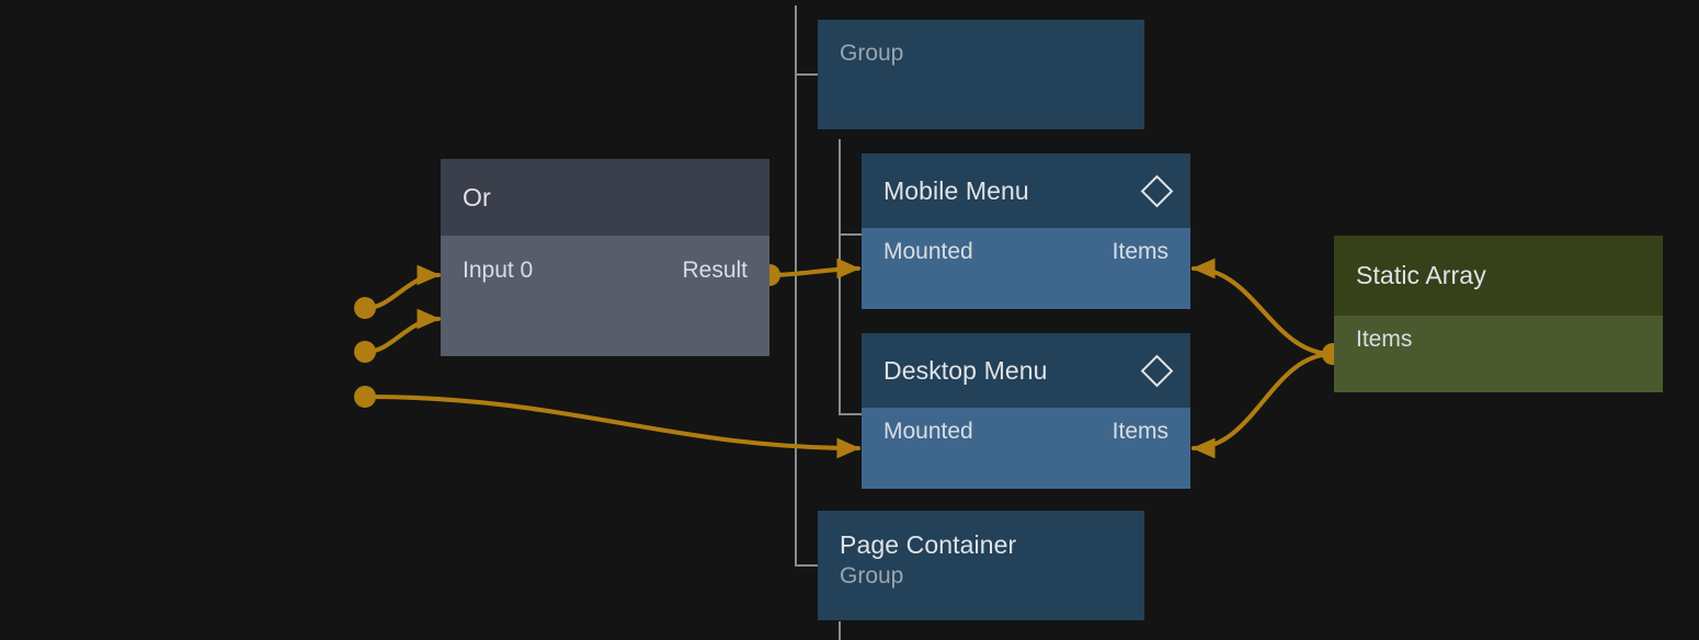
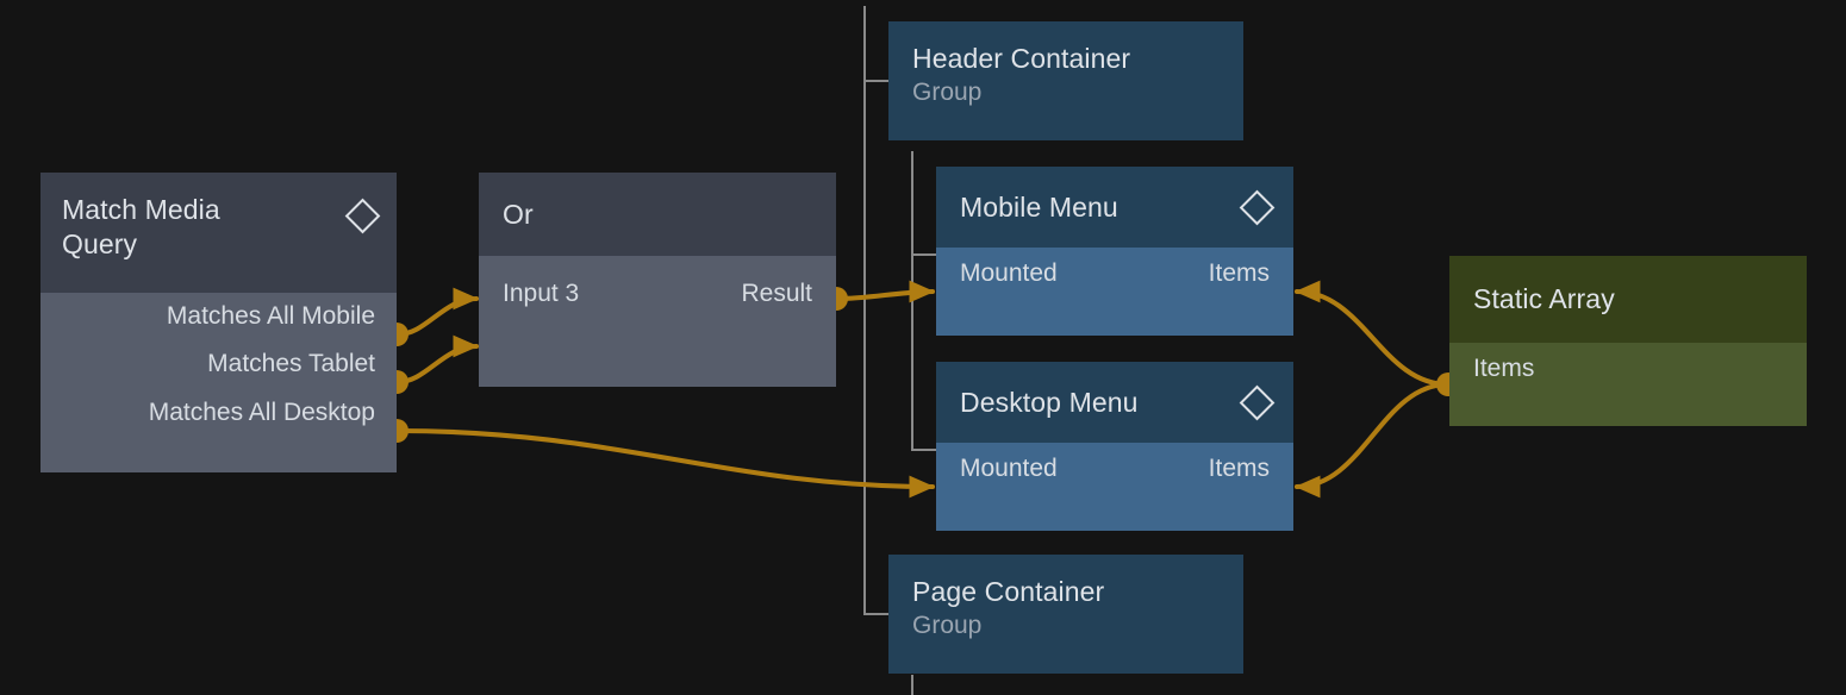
+ Match Media
+ Query
+ Matches All Mobile
+ Matches Tablet
+ Matches All Desktop
  Or
- Input 0
+ Input 3
  Result
+ Header Container
  Group
  Mobile Menu
  Mounted
  Items
  Desktop Menu
  Mounted
  Items
  Page Container
  Group
  Static Array
  Items
